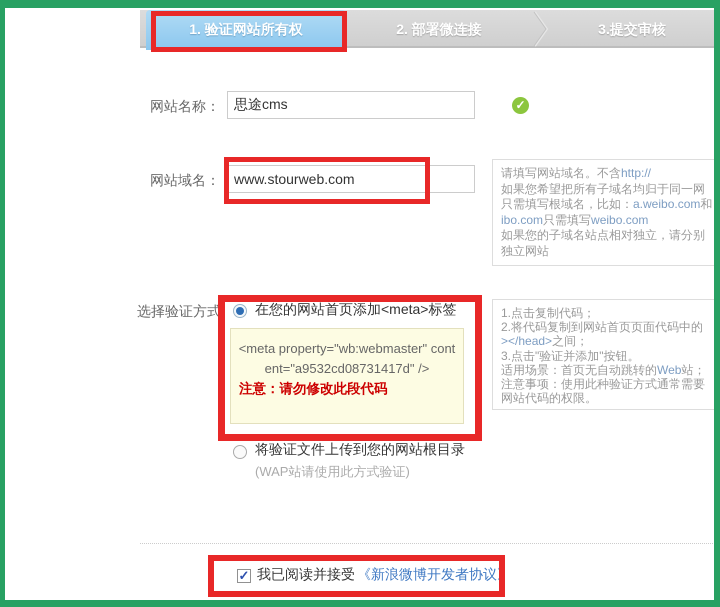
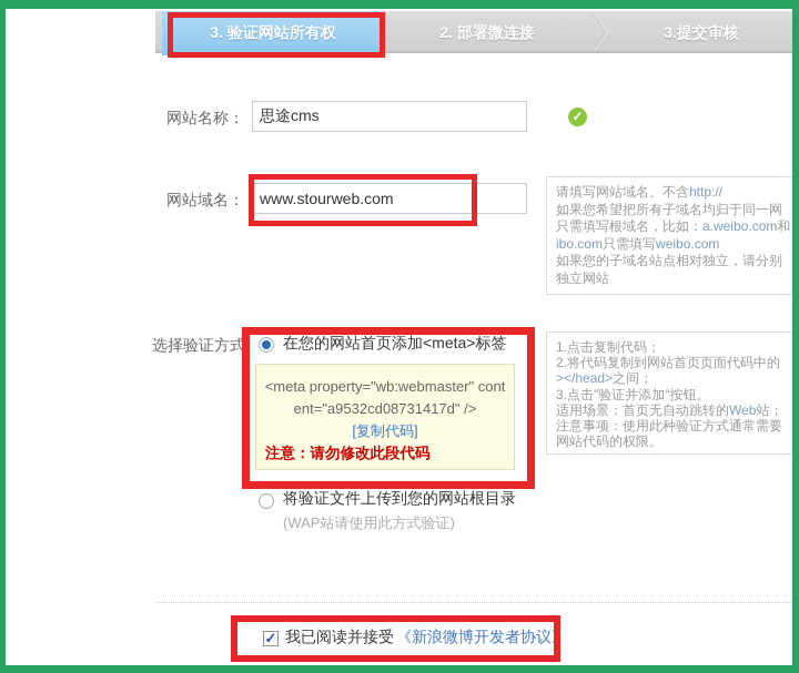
- 1. 验证网站所有权
+ 3. 验证网站所有权
  2. 部署微连接
  3.提交审核
  网站名称：
  思途cms
  ✓
  网站域名：
  www.stourweb.com
  请填写网站域名。不含http://
  如果您希望把所有子域名均归于同一网
  只需填写根域名，比如：a.weibo.com和
  ibo.com只需填写weibo.com
  如果您的子域名站点相对独立，请分别
  独立网站
  选择验证方式
  在您的网站首页添加<meta>标签
  <meta property="wb:webmaster" cont
  ent="a9532cd08731417d" />
+ [复制代码]
  注意：请勿修改此段代码
  1.点击复制代码；
  2.将代码复制到网站首页页面代码中的
  ></head>之间；
  3.点击"验证并添加"按钮。
  适用场景：首页无自动跳转的Web站；
  注意事项：使用此种验证方式通常需要
  网站代码的权限。
  将验证文件上传到您的网站根目录
  (WAP站请使用此方式验证)
  ✓
  我已阅读并接受
  《新浪微博开发者协议》
